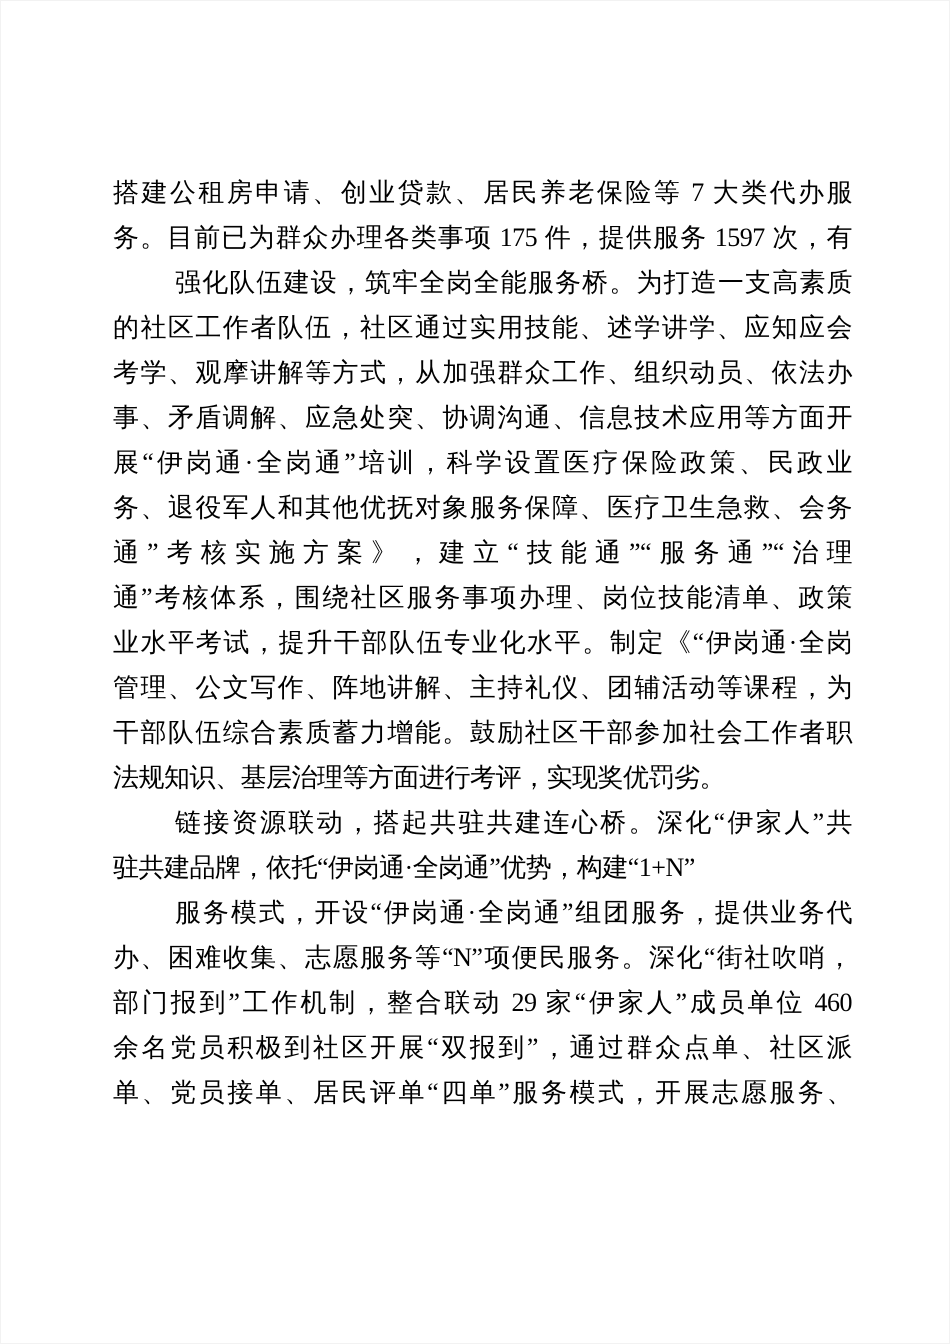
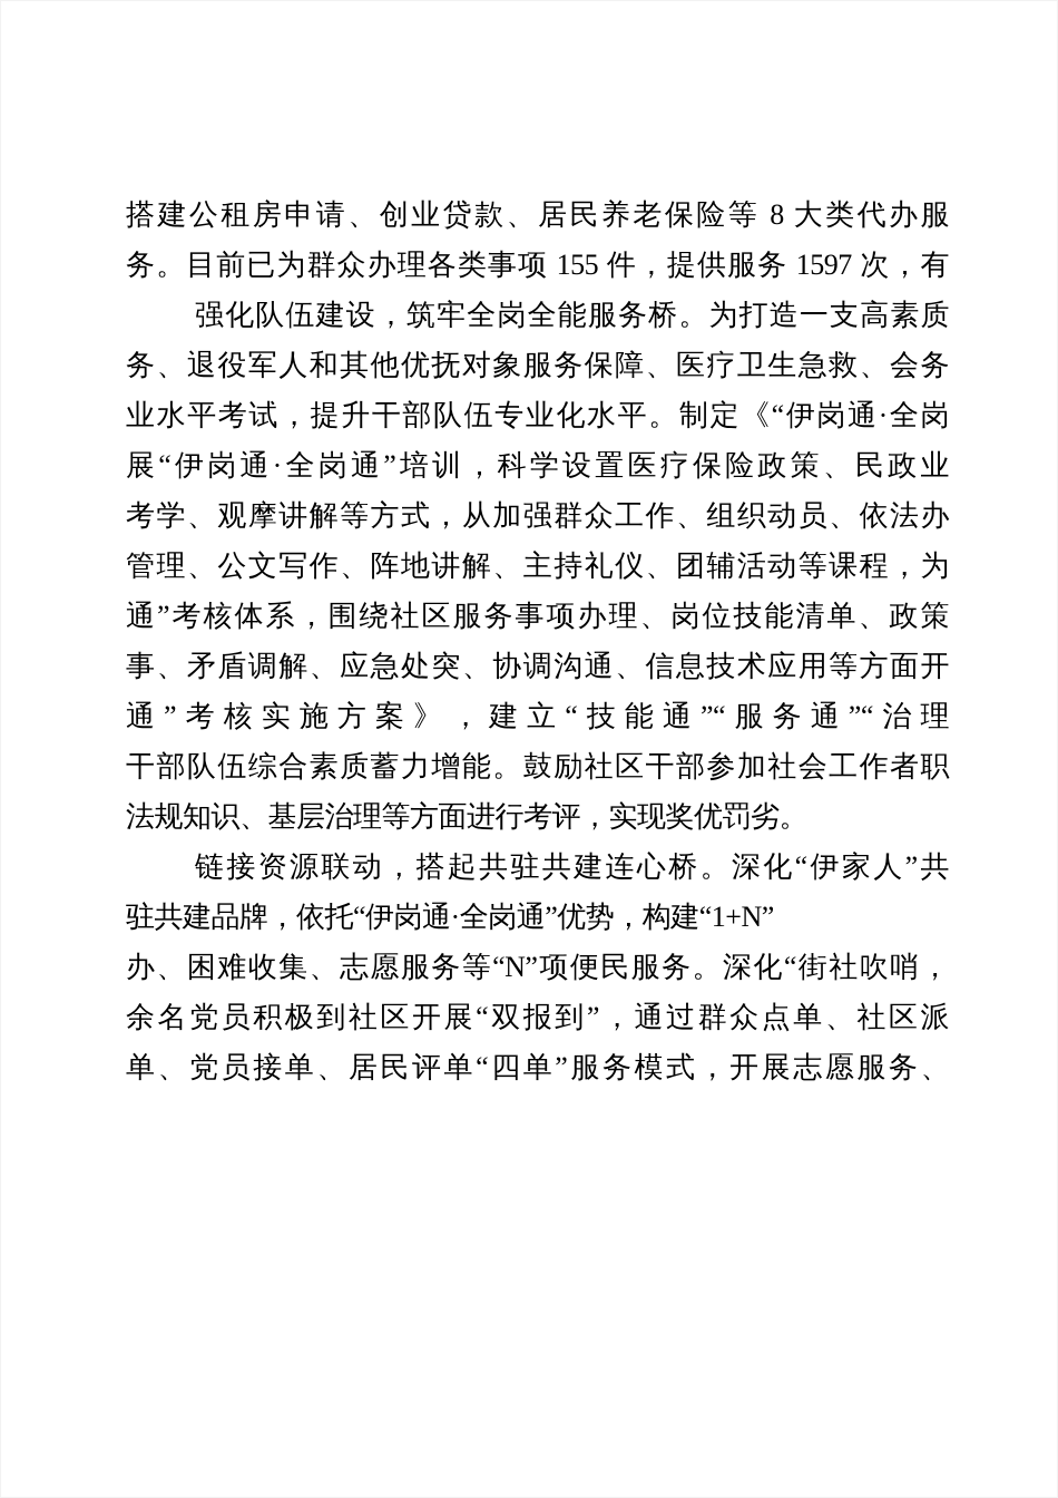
- 搭建公租房申请、创业贷款、居民养老保险等 7 大类代办服
+ 搭建公租房申请、创业贷款、居民养老保险等 8 大类代办服
- 务。目前已为群众办理各类事项 175 件，提供服务 1597 次，有
+ 务。目前已为群众办理各类事项 155 件，提供服务 1597 次，有
  强化队伍建设，筑牢全岗全能服务桥。为打造一支高素质
- 的社区工作者队伍，社区通过实用技能、述学讲学、应知应会
- 考学、观摩讲解等方式，从加强群众工作、组织动员、依法办
+ 务、退役军人和其他优抚对象服务保障、医疗卫生急救、会务
- 事、矛盾调解、应急处突、协调沟通、信息技术应用等方面开
+ 业水平考试，提升干部队伍专业化水平。制定《“伊岗通·全岗
  展“伊岗通·全岗通”培训，科学设置医疗保险政策、民政业
- 务、退役军人和其他优抚对象服务保障、医疗卫生急救、会务
+ 考学、观摩讲解等方式，从加强群众工作、组织动员、依法办
- 通”考核实施方案》，建立“技能通”“服务通”“治理
+ 管理、公文写作、阵地讲解、主持礼仪、团辅活动等课程，为
  通”考核体系，围绕社区服务事项办理、岗位技能清单、政策
- 业水平考试，提升干部队伍专业化水平。制定《“伊岗通·全岗
+ 事、矛盾调解、应急处突、协调沟通、信息技术应用等方面开
- 管理、公文写作、阵地讲解、主持礼仪、团辅活动等课程，为
+ 通”考核实施方案》，建立“技能通”“服务通”“治理
  干部队伍综合素质蓄力增能。鼓励社区干部参加社会工作者职
  法规知识、基层治理等方面进行考评，实现奖优罚劣。
  链接资源联动，搭起共驻共建连心桥。深化“伊家人”共
  驻共建品牌，依托“伊岗通·全岗通”优势，构建“1+N”
- 服务模式，开设“伊岗通·全岗通”组团服务，提供业务代
  办、困难收集、志愿服务等“N”项便民服务。深化“街社吹哨，
- 部门报到”工作机制，整合联动 29 家“伊家人”成员单位 460
  余名党员积极到社区开展“双报到”，通过群众点单、社区派
  单、党员接单、居民评单“四单”服务模式，开展志愿服务、
